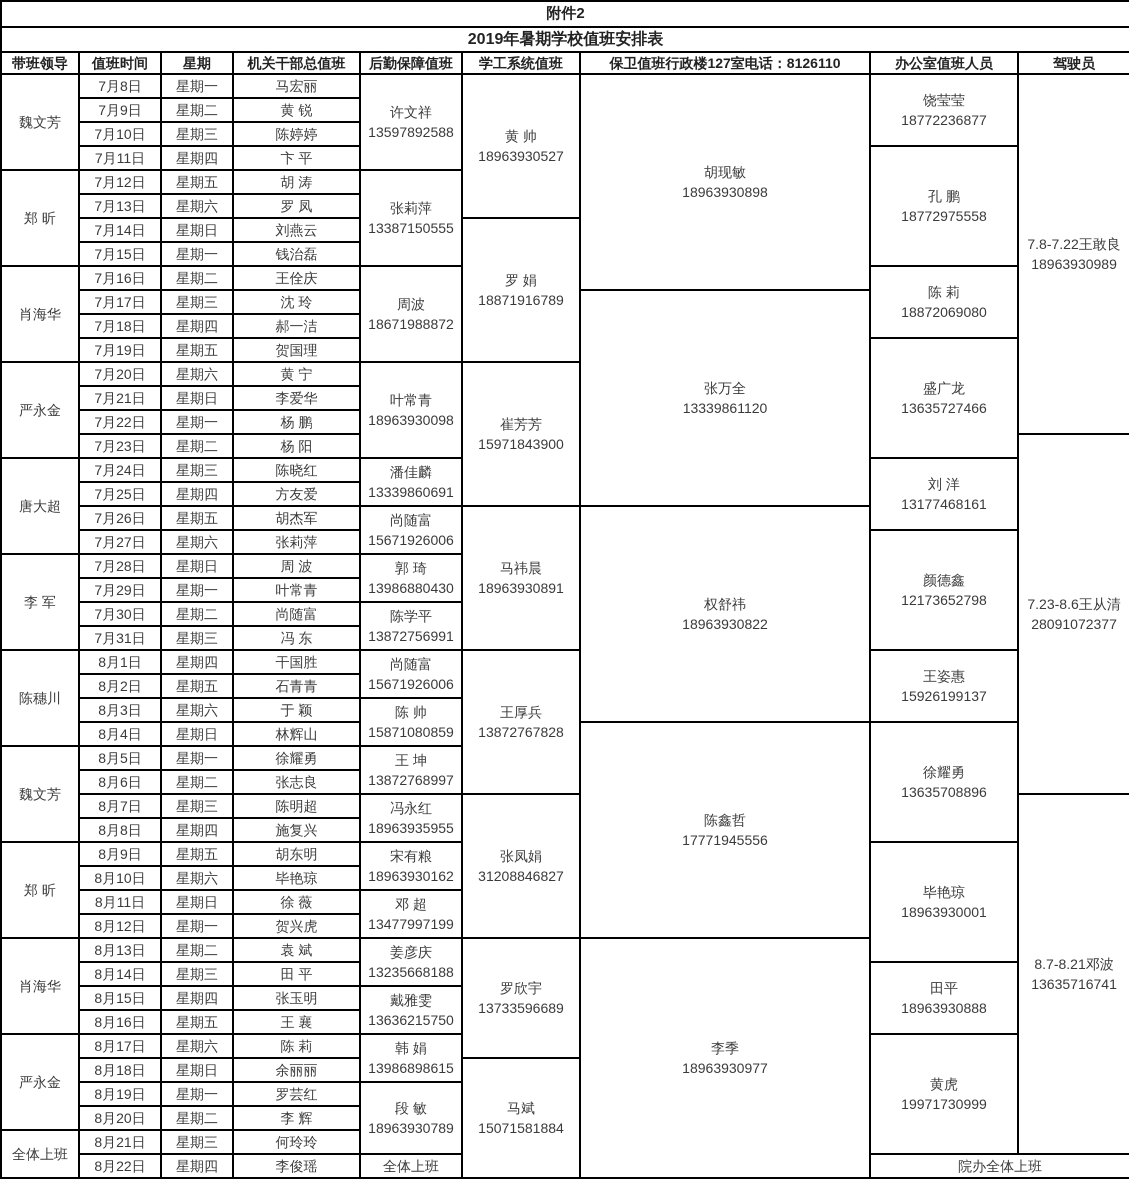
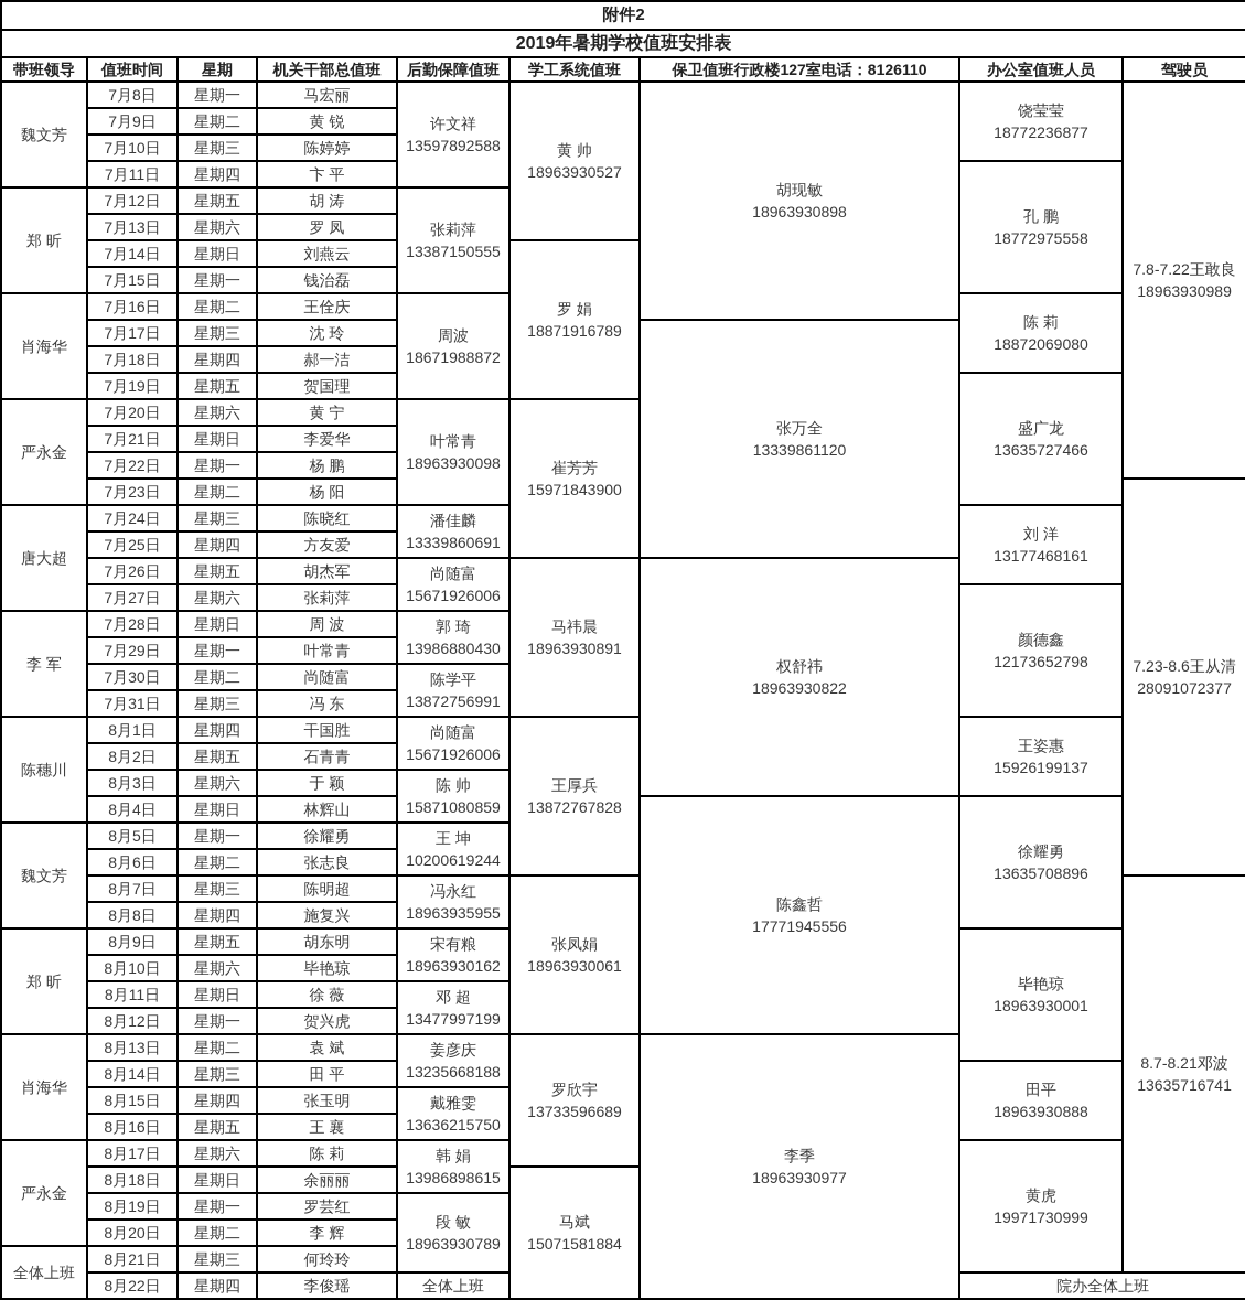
  附件2
  2019年暑期学校值班安排表
  带班领导	值班时间	星期	机关干部总值班	后勤保障值班	学工系统值班	保卫值班行政楼127室电话：8126110	办公室值班人员	驾驶员
  魏文芳	7月8日	星期一	马宏丽	许文祥13597892588	黄 帅18963930527	胡现敏18963930898	饶莹莹18772236877	7.8-7.22王敢良18963930989
  7月9日	星期二	黄 锐
  7月10日	星期三	陈婷婷
  7月11日	星期四	卞 平	孔 鹏18772975558
  郑 昕	7月12日	星期五	胡 涛	张莉萍13387150555
  7月13日	星期六	罗 凤
  7月14日	星期日	刘燕云	罗 娟18871916789
  7月15日	星期一	钱治磊
  肖海华	7月16日	星期二	王佺庆	周波18671988872	陈 莉18872069080
  7月17日	星期三	沈 玲	张万全13339861120
  7月18日	星期四	郝一洁
  7月19日	星期五	贺国理	盛广龙13635727466
  严永金	7月20日	星期六	黄 宁	叶常青18963930098	崔芳芳15971843900
  7月21日	星期日	李爱华
  7月22日	星期一	杨 鹏
  7月23日	星期二	杨 阳	7.23-8.6王从清28091072377
  唐大超	7月24日	星期三	陈晓红	潘佳麟13339860691	刘 洋13177468161
  7月25日	星期四	方友爱
  7月26日	星期五	胡杰军	尚随富15671926006	马祎晨18963930891	权舒祎18963930822
  7月27日	星期六	张莉萍	颜德鑫12173652798
  李 军	7月28日	星期日	周 波	郭 琦13986880430
  7月29日	星期一	叶常青
  7月30日	星期二	尚随富	陈学平13872756991
  7月31日	星期三	冯 东
  陈穗川	8月1日	星期四	干国胜	尚随富15671926006	王厚兵13872767828	王姿惠15926199137
  8月2日	星期五	石青青
  8月3日	星期六	于 颖	陈 帅15871080859
  8月4日	星期日	林辉山	陈鑫哲17771945556	徐耀勇13635708896
- 魏文芳	8月5日	星期一	徐耀勇	王 坤13872768997
+ 魏文芳	8月5日	星期一	徐耀勇	王 坤10200619244
  8月6日	星期二	张志良
- 8月7日	星期三	陈明超	冯永红18963935955	张凤娟31208846827	8.7-8.21邓波13635716741
+ 8月7日	星期三	陈明超	冯永红18963935955	张凤娟18963930061	8.7-8.21邓波13635716741
  8月8日	星期四	施复兴
  郑 昕	8月9日	星期五	胡东明	宋有粮18963930162	毕艳琼18963930001
  8月10日	星期六	毕艳琼
  8月11日	星期日	徐 薇	邓 超13477997199
  8月12日	星期一	贺兴虎
  肖海华	8月13日	星期二	袁 斌	姜彦庆13235668188	罗欣宇13733596689	李季18963930977
  8月14日	星期三	田 平	田平18963930888
  8月15日	星期四	张玉明	戴雅雯13636215750
  8月16日	星期五	王 襄
  严永金	8月17日	星期六	陈 莉	韩 娟13986898615	黄虎19971730999
  8月18日	星期日	余丽丽	马斌15071581884
  8月19日	星期一	罗芸红	段 敏18963930789
  8月20日	星期二	李 辉
  全体上班	8月21日	星期三	何玲玲
  8月22日	星期四	李俊瑶	全体上班	院办全体上班
